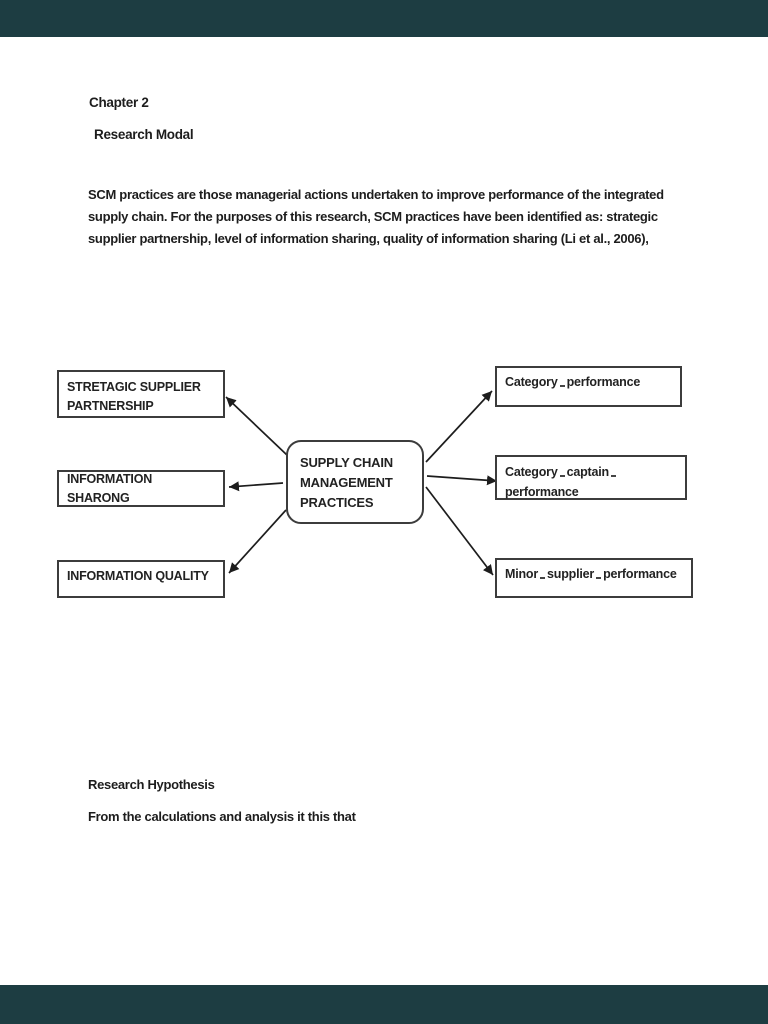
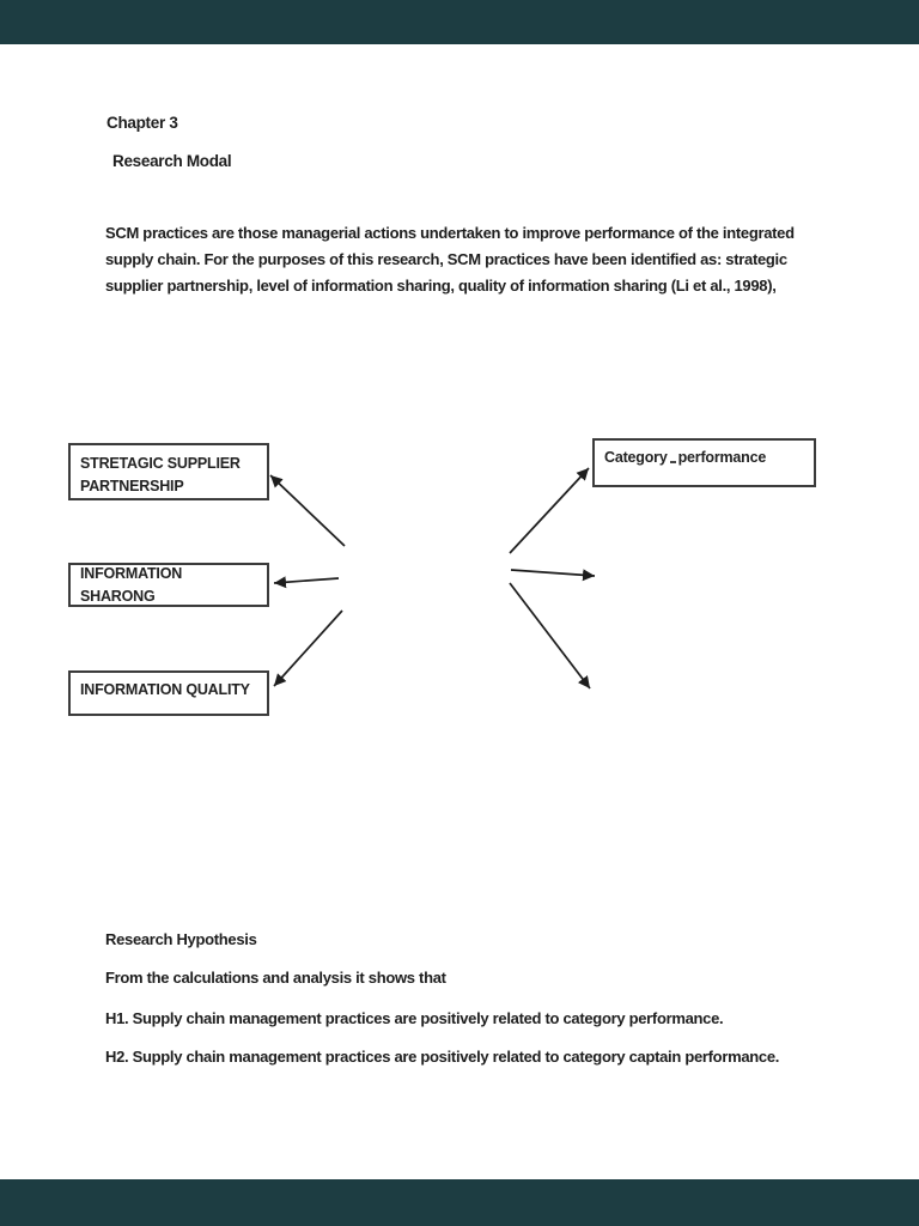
- Chapter 2
+ Chapter 3
  Research Modal
- SCM practices are those managerial actions undertaken to improve performance of the integrated supply chain. For the purposes of this research, SCM practices have been identified as: strategic supplier partnership, level of information sharing, quality of information sharing (Li et al., 2006),
+ SCM practices are those managerial actions undertaken to improve performance of the integrated supply chain. For the purposes of this research, SCM practices have been identified as: strategic supplier partnership, level of information sharing, quality of information sharing (Li et al., 1998),
  STRETAGIC SUPPLIER PARTNERSHIP
  INFORMATION SHARONG
  INFORMATION QUALITY
- SUPPLY CHAIN MANAGEMENT PRACTICES
  Category performance
- Category captainperformance
- Minor supplier performance
  Research Hypothesis
- From the calculations and analysis it this that
+ From the calculations and analysis it shows that
+ H1. Supply chain management practices are positively related to category performance.
+ H2. Supply chain management practices are positively related to category captain performance.
